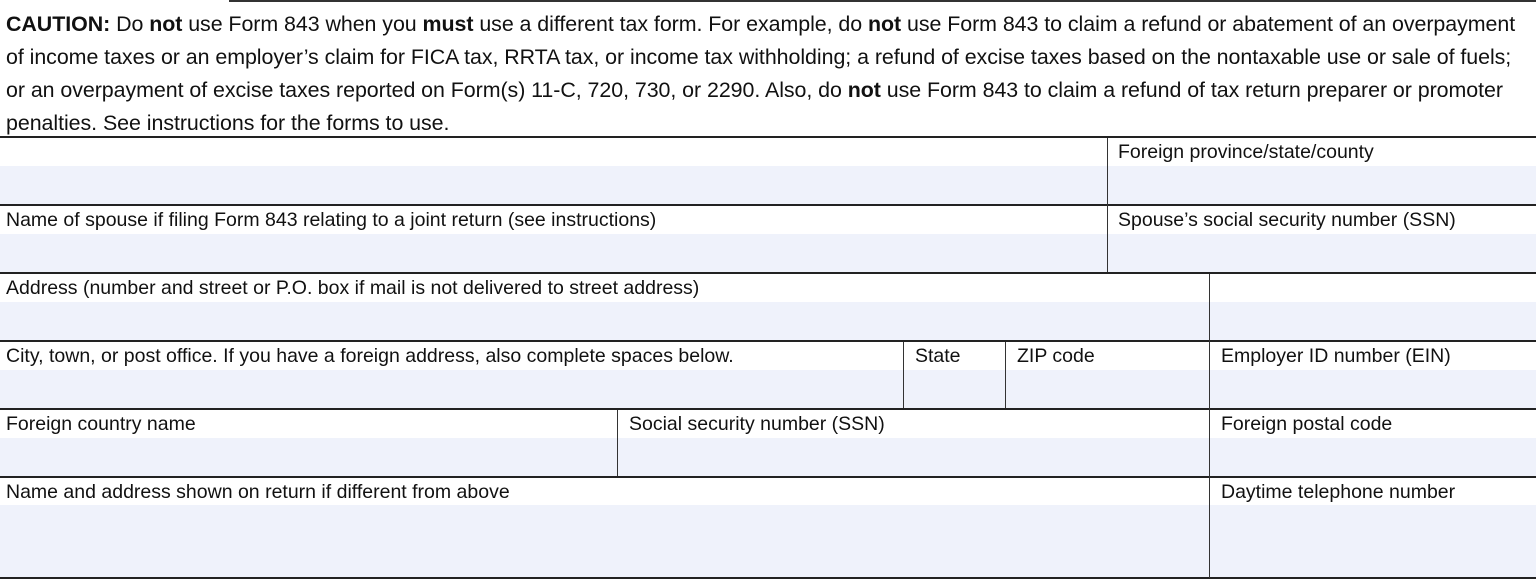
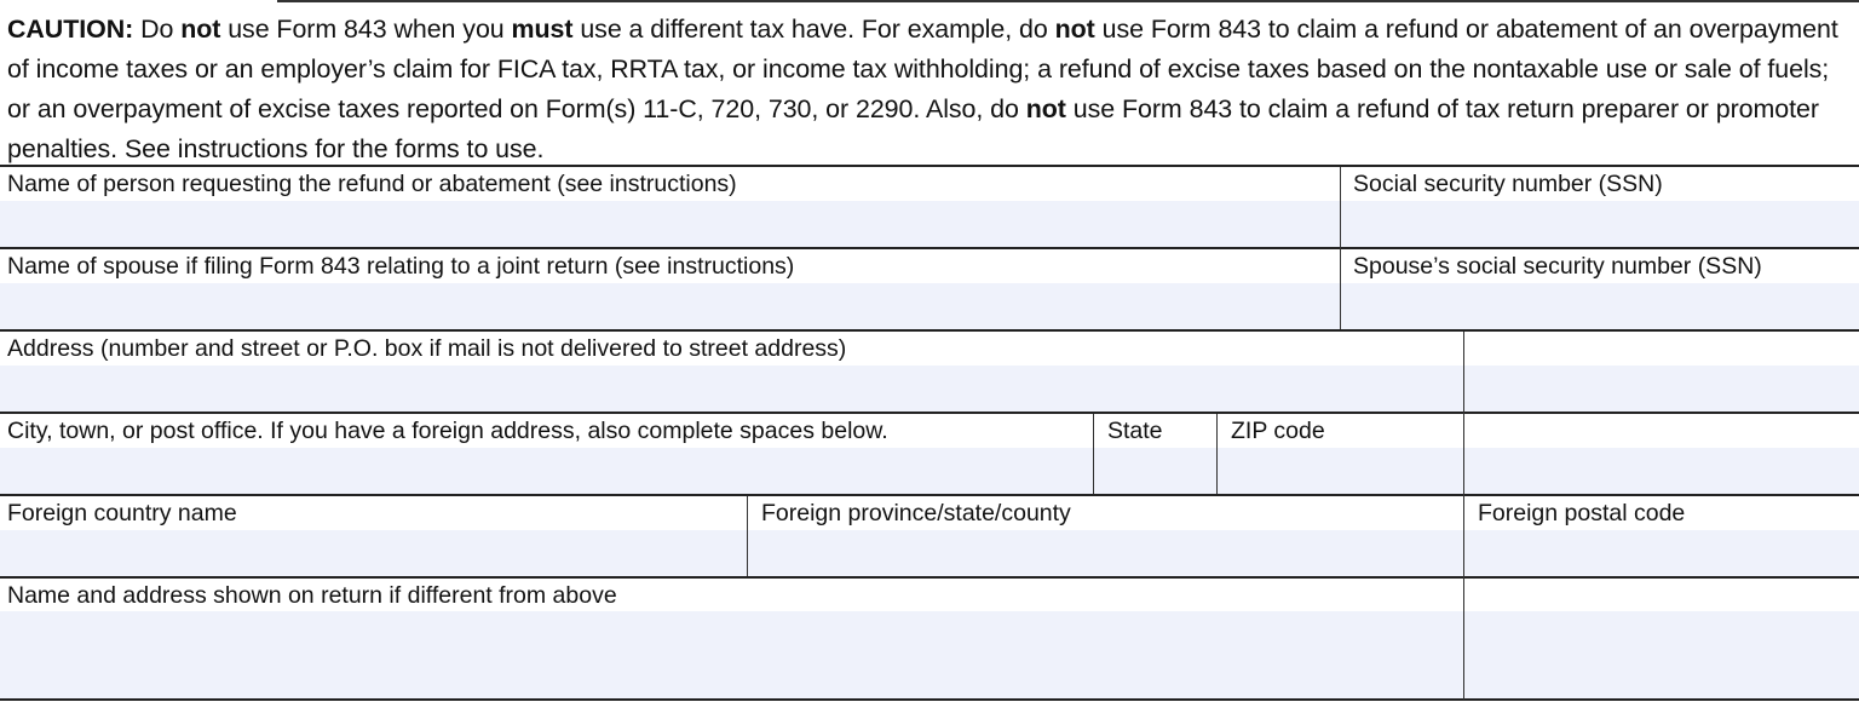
- CAUTION: Do not use Form 843 when you must use a different tax form. For example, do not use Form 843 to claim a refund or abatement of an overpayment of income taxes or an employer’s claim for FICA tax, RRTA tax, or income tax withholding; a refund of excise taxes based on the nontaxable use or sale of fuels; or an overpayment of excise taxes reported on Form(s) 11-C, 720, 730, or 2290. Also, do not use Form 843 to claim a refund of tax return preparer or promoter penalties. See instructions for the forms to use.
+ CAUTION: Do not use Form 843 when you must use a different tax have. For example, do not use Form 843 to claim a refund or abatement of an overpayment of income taxes or an employer’s claim for FICA tax, RRTA tax, or income tax withholding; a refund of excise taxes based on the nontaxable use or sale of fuels; or an overpayment of excise taxes reported on Form(s) 11-C, 720, 730, or 2290. Also, do not use Form 843 to claim a refund of tax return preparer or promoter penalties. See instructions for the forms to use.
+ Name of person requesting the refund or abatement (see instructions)
- Foreign province/state/county
+ Social security number (SSN)
  Name of spouse if filing Form 843 relating to a joint return (see instructions)
  Spouse’s social security number (SSN)
  Address (number and street or P.O. box if mail is not delivered to street address)
  City, town, or post office. If you have a foreign address, also complete spaces below.
  State
  ZIP code
- Employer ID number (EIN)
  Foreign country name
- Social security number (SSN)
+ Foreign province/state/county
  Foreign postal code
  Name and address shown on return if different from above
- Daytime telephone number
